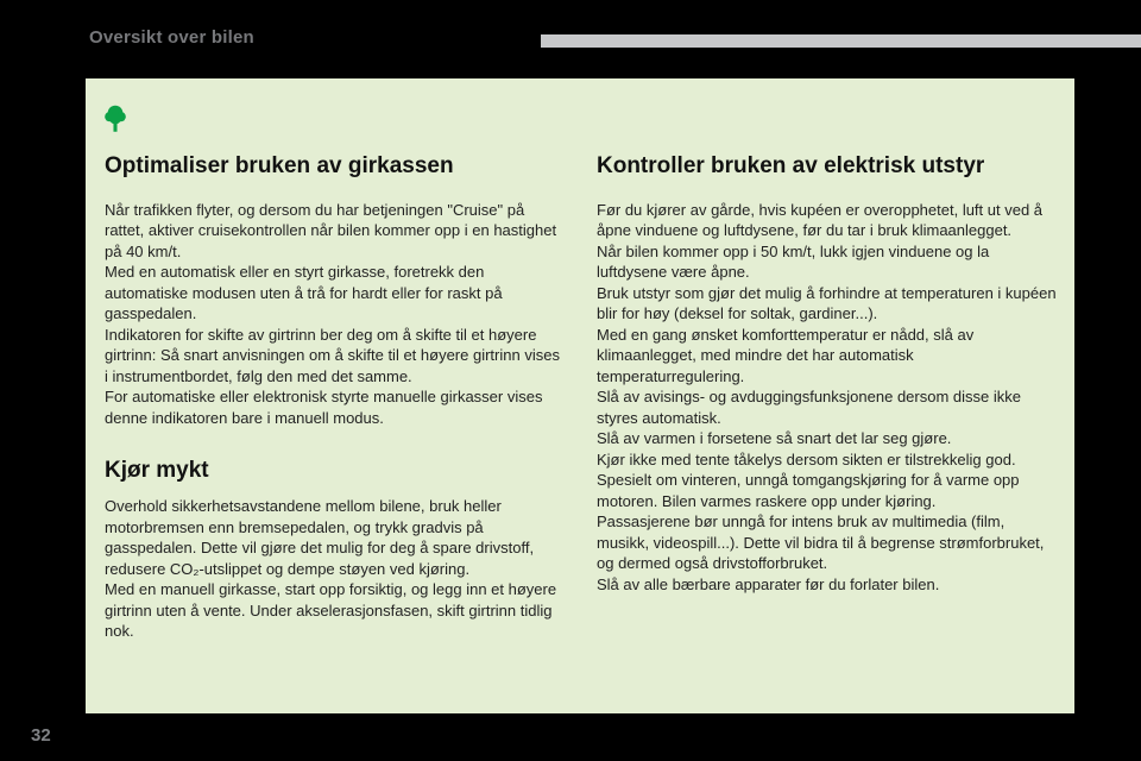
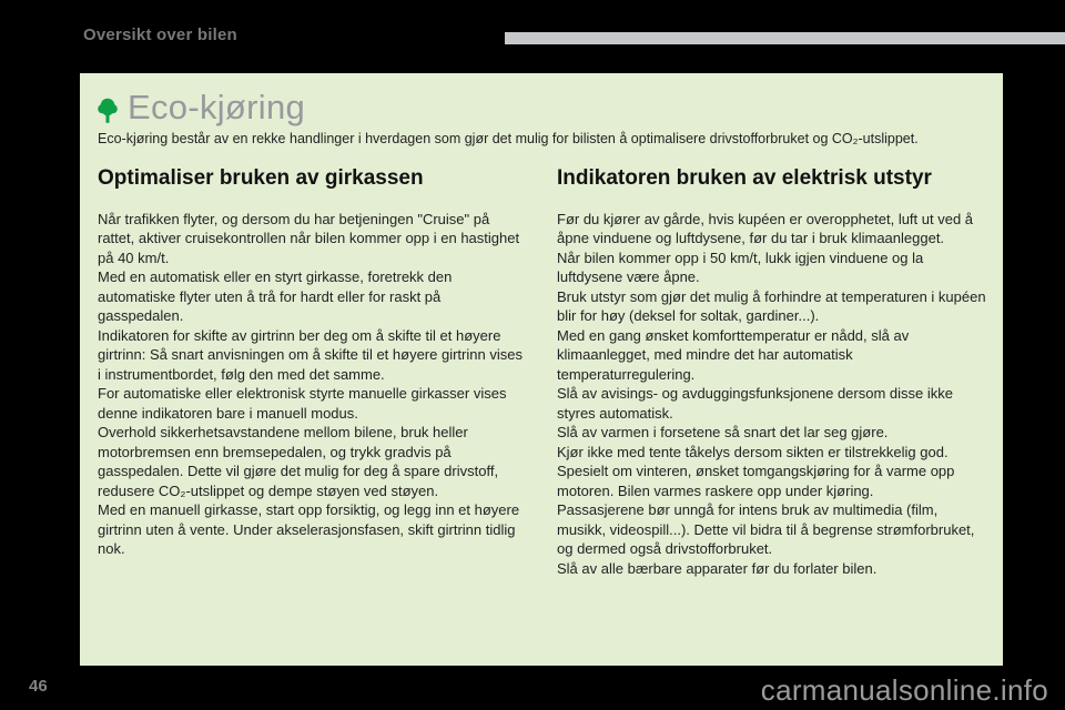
  Oversikt over bilen
+ Eco-kjøring
+ Eco-kjøring består av en rekke handlinger i hverdagen som gjør det mulig for bilisten å optimalisere drivstofforbruket og CO₂-utslippet.
  Optimaliser bruken av girkassen
  Når trafikken flyter, og dersom du har betjeningen "Cruise" på rattet, aktiver cruisekontrollen når bilen kommer opp i en hastighet på 40 km/t.
- Med en automatisk eller en styrt girkasse, foretrekk den automatiske modusen uten å trå for hardt eller for raskt på gasspedalen.
+ Med en automatisk eller en styrt girkasse, foretrekk den automatiske flyter uten å trå for hardt eller for raskt på gasspedalen.
  Indikatoren for skifte av girtrinn ber deg om å skifte til et høyere girtrinn: Så snart anvisningen om å skifte til et høyere girtrinn vises i instrumentbordet, følg den med det samme.
  For automatiske eller elektronisk styrte manuelle girkasser vises denne indikatoren bare i manuell modus.
- Kjør mykt
- Overhold sikkerhetsavstandene mellom bilene, bruk heller motorbremsen enn bremsepedalen, og trykk gradvis på gasspedalen. Dette vil gjøre det mulig for deg å spare drivstoff, redusere CO₂-utslippet og dempe støyen ved kjøring.
+ Overhold sikkerhetsavstandene mellom bilene, bruk heller motorbremsen enn bremsepedalen, og trykk gradvis på gasspedalen. Dette vil gjøre det mulig for deg å spare drivstoff, redusere CO₂-utslippet og dempe støyen ved støyen.
  Med en manuell girkasse, start opp forsiktig, og legg inn et høyere girtrinn uten å vente. Under akselerasjonsfasen, skift girtrinn tidlig nok.
- Kontroller bruken av elektrisk utstyr
+ Indikatoren bruken av elektrisk utstyr
  Før du kjører av gårde, hvis kupéen er overopphetet, luft ut ved å åpne vinduene og luftdysene, før du tar i bruk klimaanlegget.
  Når bilen kommer opp i 50 km/t, lukk igjen vinduene og la luftdysene være åpne.
  Bruk utstyr som gjør det mulig å forhindre at temperaturen i kupéen blir for høy (deksel for soltak, gardiner...).
  Med en gang ønsket komforttemperatur er nådd, slå av klimaanlegget, med mindre det har automatisk temperaturregulering.
  Slå av avisings- og avduggingsfunksjonene dersom disse ikke styres automatisk.
  Slå av varmen i forsetene så snart det lar seg gjøre.
  Kjør ikke med tente tåkelys dersom sikten er tilstrekkelig god.
- Spesielt om vinteren, unngå tomgangskjøring for å varme opp motoren. Bilen varmes raskere opp under kjøring.
+ Spesielt om vinteren, ønsket tomgangskjøring for å varme opp motoren. Bilen varmes raskere opp under kjøring.
  Passasjerene bør unngå for intens bruk av multimedia (film, musikk, videospill...). Dette vil bidra til å begrense strømforbruket, og dermed også drivstofforbruket.
  Slå av alle bærbare apparater før du forlater bilen.
- 32
+ 46
+ carmanualsonline.info
